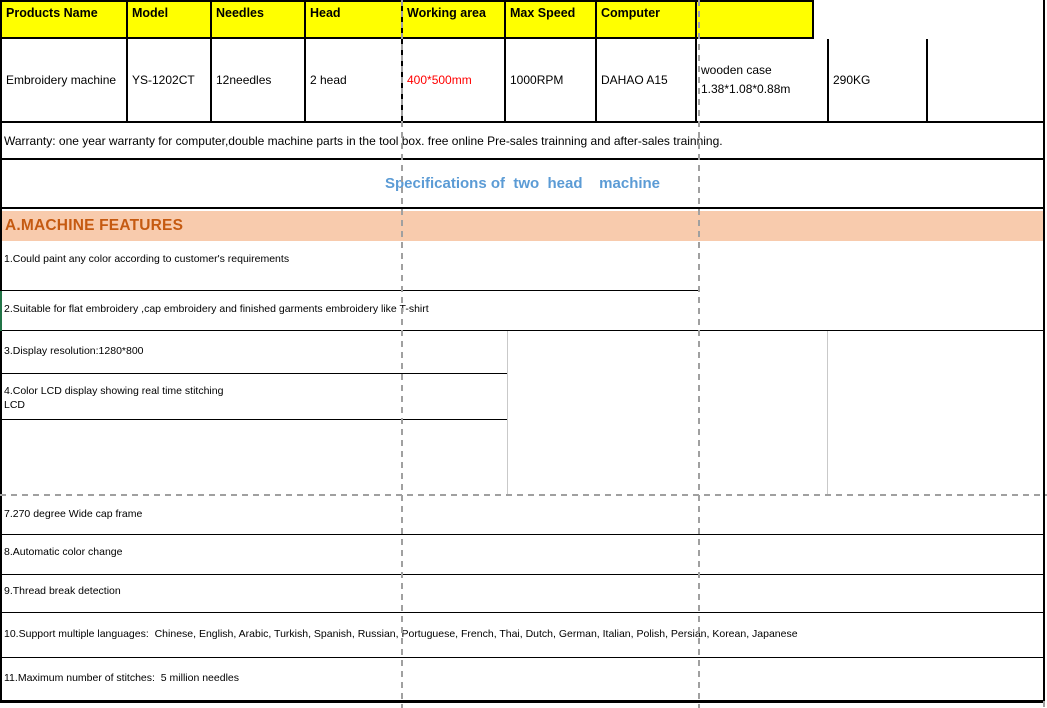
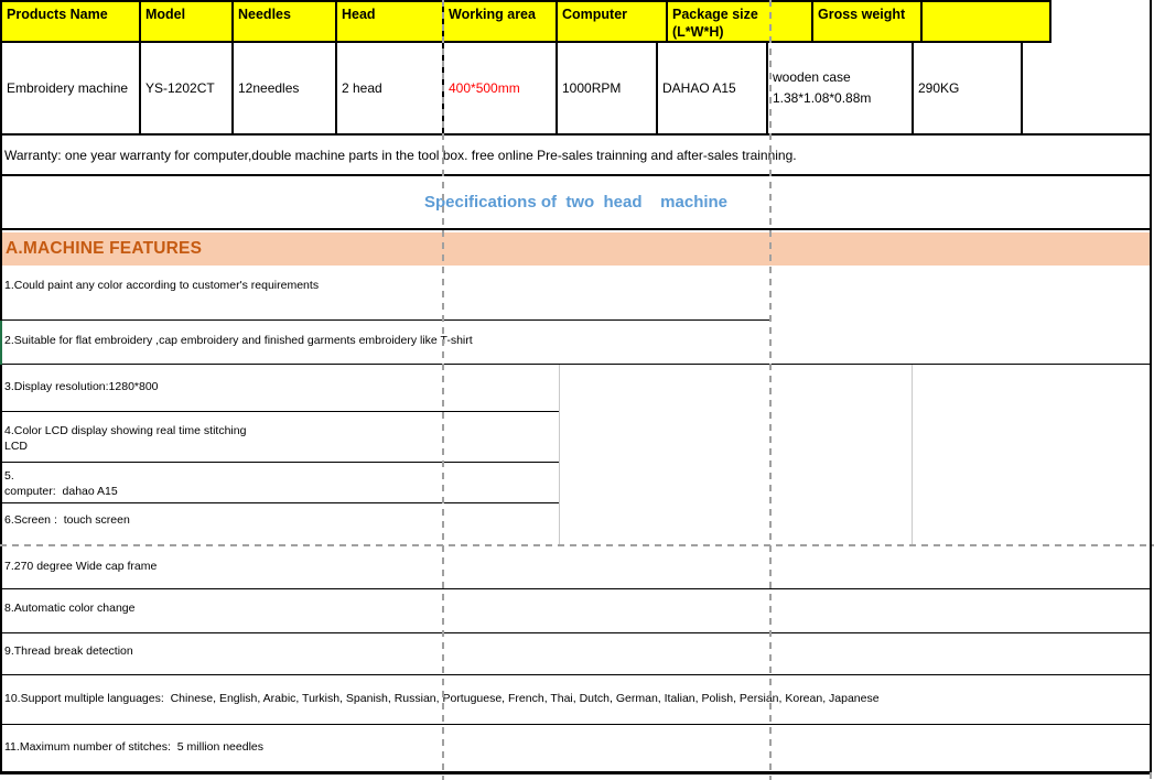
  Products Name
  Model
  Needles
  Head
  Working area
- Max Speed
  Computer
+ Package size (L*W*H)
+ Gross weight
  Embroidery machine
  YS-1202CT
  12needles
  2 head
  400*500mm
  1000RPM
  DAHAO A15
  wooden case 1.38*1.08*0.88m
  290KG
  Warranty: one year warranty for computer,double machine parts in the tool box. free online Pre-sales trainning and after-sales training.
  Specifications of two head machine
  A.MACHINE FEATURES
  1.Could paint any color according to customer's requirements
  2.Suitable for flat embroidery ,cap embroidery and finished garments embroidery like-shirt
  3.Display resolution:1280*800
  4.Color LCD display showing real time stitching
  LCD
+ 5.
+ computer: dahao A15
+ 6.Screen : touch screen
  7.270 degree Wide cap frame
  8.Automatic color change
  9.Thread break detection
  10.Support multiple languages: Chinese, English, Arabic, Turkish, Spanish, Russian, Portuguese, French, Thai, Dutch, German, Italian, Polish, Persin, Korean, Japanese
  11.Maximum number of stitches: 5 million needles
